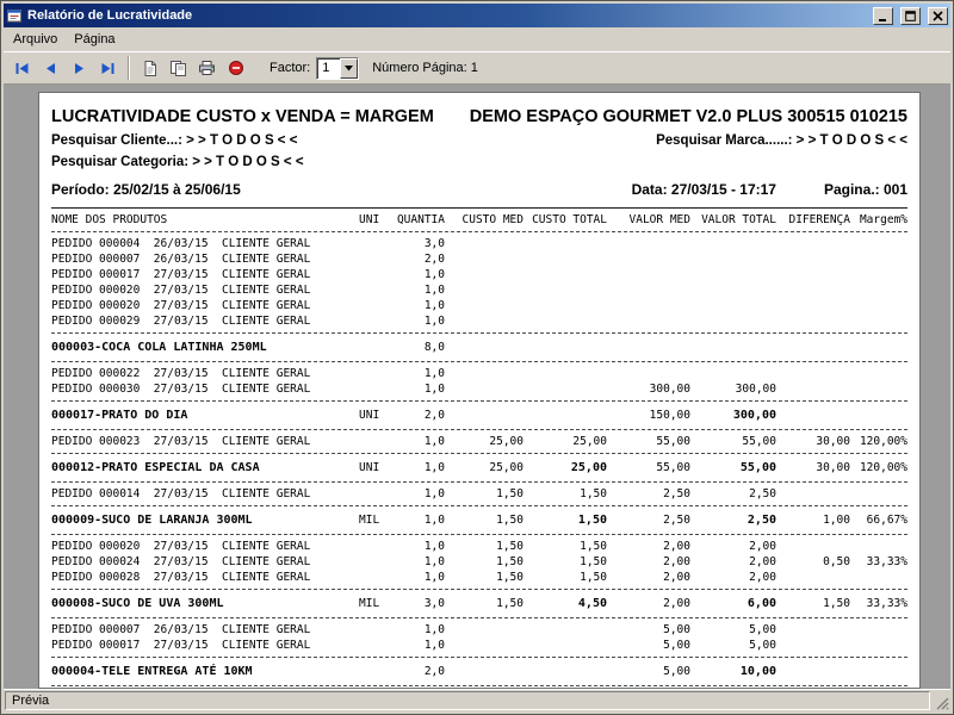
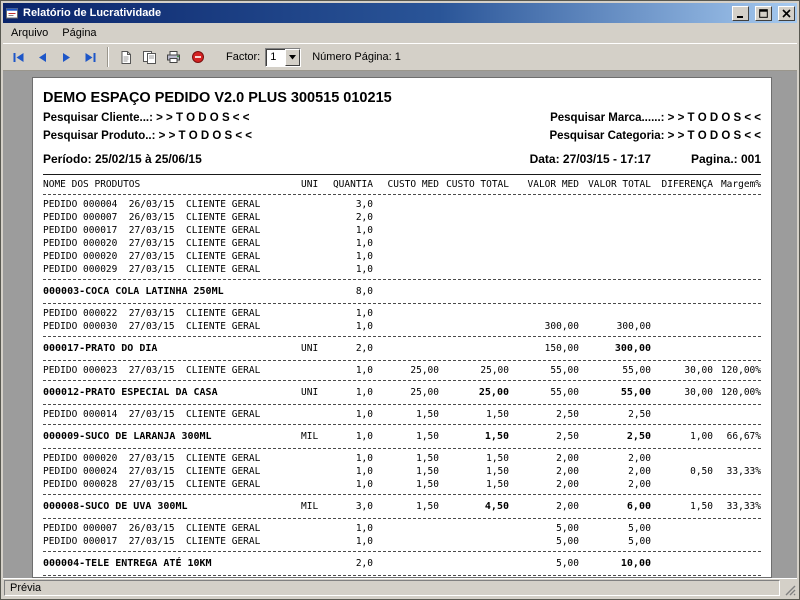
  Relatório de Lucratividade
  Arquivo
  Página
  Factor:
  1
  Número Página: 1
- LUCRATIVIDADE CUSTO x VENDA = MARGEM
- DEMO ESPAÇO GOURMET V2.0 PLUS 300515 010215
+ DEMO ESPAÇO PEDIDO V2.0 PLUS 300515 010215
  Pesquisar Cliente...: > > T O D O S < <
  Pesquisar Marca......: > > T O D O S < <
+ Pesquisar Produto..: > > T O D O S < <
  Pesquisar Categoria: > > T O D O S < <
  Período: 25/02/15 à 25/06/15
  Data: 27/03/15 - 17:17
  Pagina.: 001
  NOME DOS PRODUTOS
  UNI
  QUANTIA
  CUSTO MED
  CUSTO TOTAL
  VALOR MED
  VALOR TOTAL
  DIFERENÇA
  Margem%
  PEDIDO 000004 26/03/15 CLIENTE GERAL
  3,0
  PEDIDO 000007 26/03/15 CLIENTE GERAL
  2,0
  PEDIDO 000017 27/03/15 CLIENTE GERAL
  1,0
  PEDIDO 000020 27/03/15 CLIENTE GERAL
  1,0
  PEDIDO 000020 27/03/15 CLIENTE GERAL
  1,0
  PEDIDO 000029 27/03/15 CLIENTE GERAL
  1,0
  000003-COCA COLA LATINHA 250ML
  8,0
  PEDIDO 000022 27/03/15 CLIENTE GERAL
  1,0
  PEDIDO 000030 27/03/15 CLIENTE GERAL
  1,0
  300,00
  300,00
  000017-PRATO DO DIA
  UNI
  2,0
  150,00
  300,00
  PEDIDO 000023 27/03/15 CLIENTE GERAL
  1,0
  25,00
  25,00
  55,00
  55,00
  30,00
  120,00%
  000012-PRATO ESPECIAL DA CASA
  UNI
  1,0
  25,00
  25,00
  55,00
  55,00
  30,00
  120,00%
  PEDIDO 000014 27/03/15 CLIENTE GERAL
  1,0
  1,50
  1,50
  2,50
  2,50
  000009-SUCO DE LARANJA 300ML
  MIL
  1,0
  1,50
  1,50
  2,50
  2,50
  1,00
  66,67%
  PEDIDO 000020 27/03/15 CLIENTE GERAL
  1,0
  1,50
  1,50
  2,00
  2,00
  PEDIDO 000024 27/03/15 CLIENTE GERAL
  1,0
  1,50
  1,50
  2,00
  2,00
  0,50
  33,33%
  PEDIDO 000028 27/03/15 CLIENTE GERAL
  1,0
  1,50
  1,50
  2,00
  2,00
  000008-SUCO DE UVA 300ML
  MIL
  3,0
  1,50
  4,50
  2,00
  6,00
  1,50
  33,33%
  PEDIDO 000007 26/03/15 CLIENTE GERAL
  1,0
  5,00
  5,00
  PEDIDO 000017 27/03/15 CLIENTE GERAL
  1,0
  5,00
  5,00
  000004-TELE ENTREGA ATÉ 10KM
  2,0
  5,00
  10,00
  Prévia
